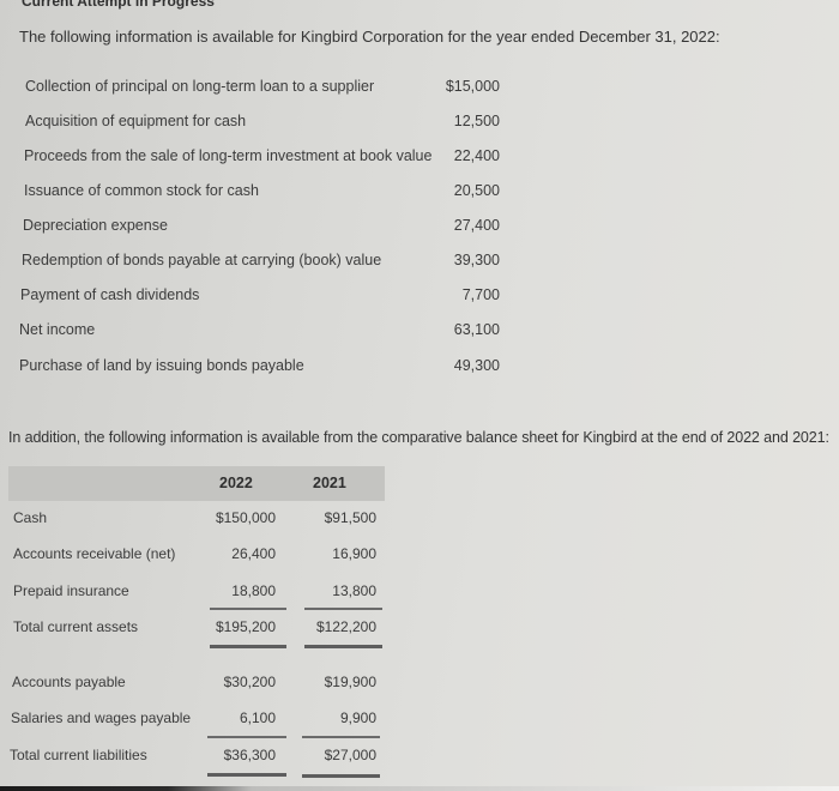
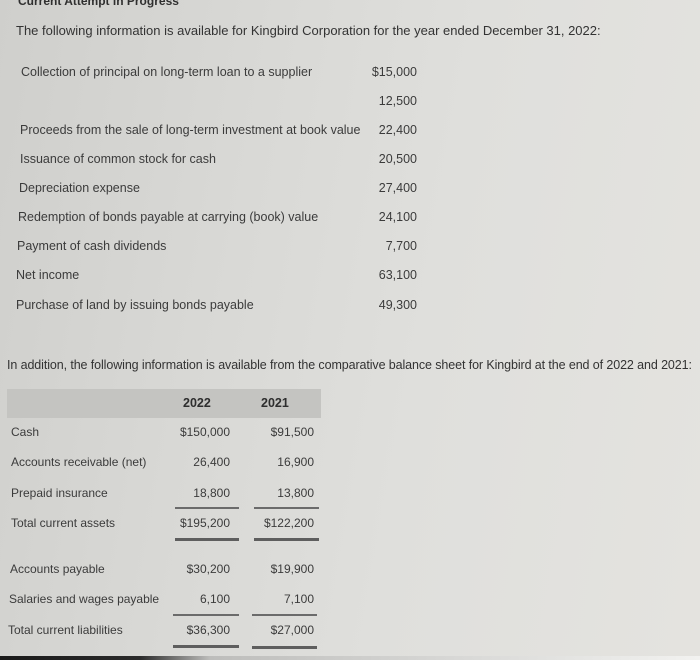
  Current Attempt in Progress
  The following information is available for Kingbird Corporation for the year ended December 31, 2022:
  Collection of principal on long-term loan to a supplier
  $15,000
- Acquisition of equipment for cash
  12,500
  Proceeds from the sale of long-term investment at book value
  22,400
  Issuance of common stock for cash
  20,500
  Depreciation expense
  27,400
  Redemption of bonds payable at carrying (book) value
- 39,300
+ 24,100
  Payment of cash dividends
  7,700
  Net income
  63,100
  Purchase of land by issuing bonds payable
  49,300
  In addition, the following information is available from the comparative balance sheet for Kingbird at the end of 2022 and 2021:
  2022
  2021
  Cash
  $150,000
  $91,500
  Accounts receivable (net)
  26,400
  16,900
  Prepaid insurance
  18,800
  13,800
  Total current assets
  $195,200
  $122,200
  Accounts payable
  $30,200
  $19,900
  Salaries and wages payable
  6,100
- 9,900
+ 7,100
  Total current liabilities
  $36,300
  $27,000
